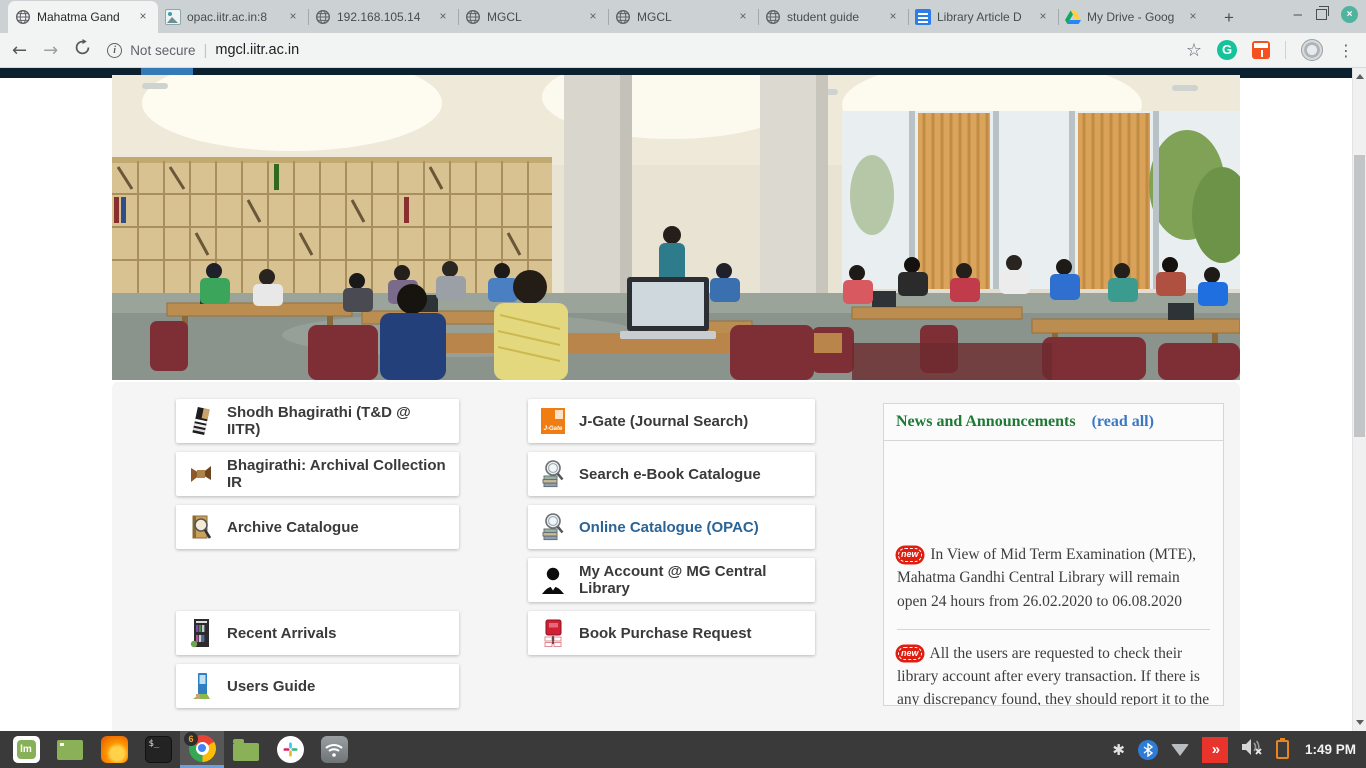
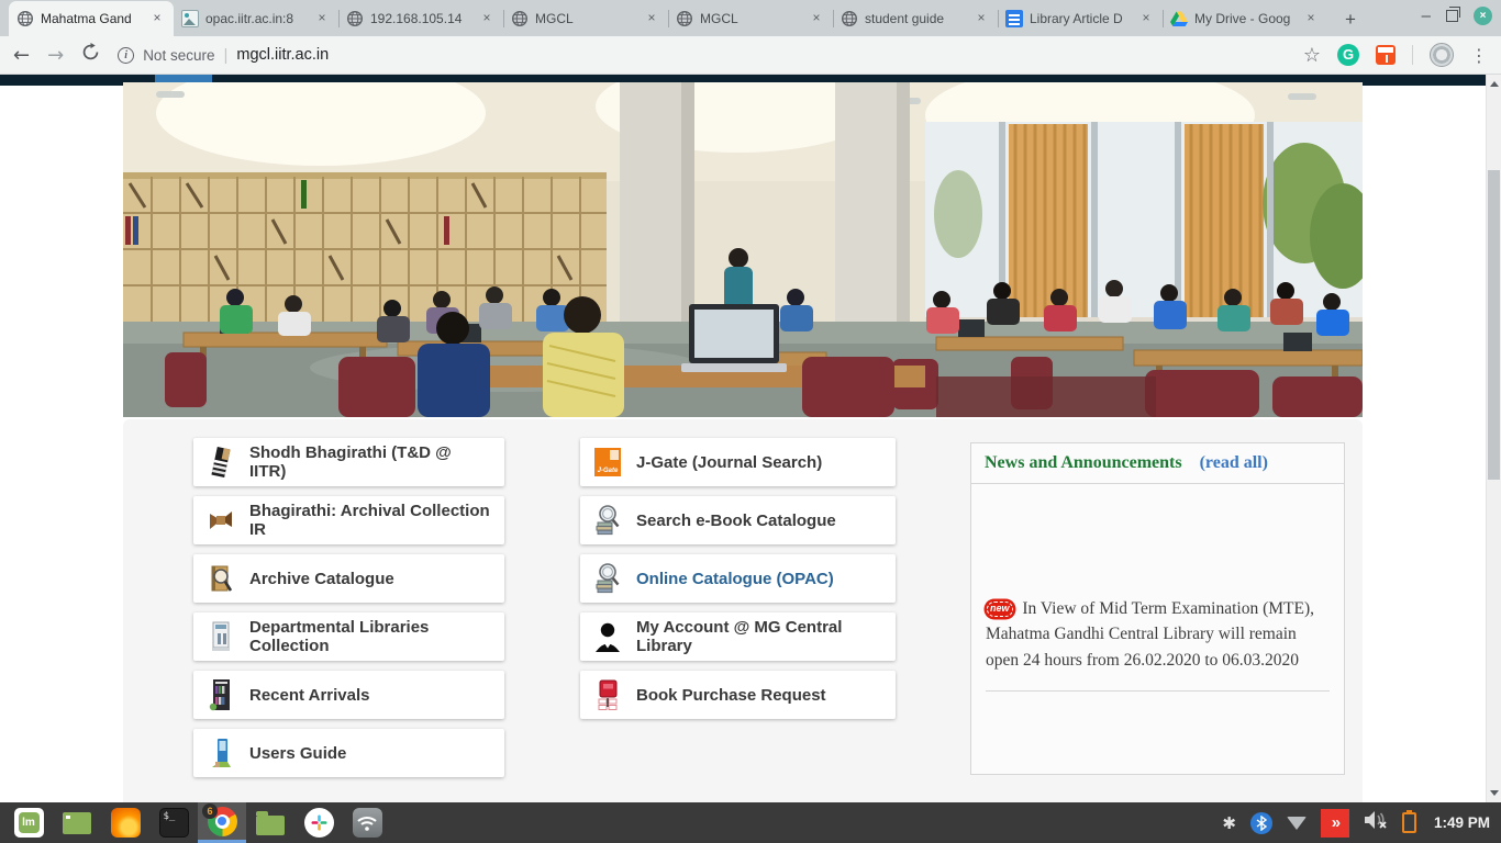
  Mahatma Gand
  ×
  opac.iitr.ac.in:8
  ×
  192.168.105.14
  ×
  MGCL
  ×
  MGCL
  ×
  student guide
  ×
  Library Article D
  ×
  My Drive - Goog
  ×
  +
  –
  ×
  ←
  →
  i
  Not secure
  |
  mgcl.iitr.ac.in
  ☆
  G
  ⋮
  Shodh Bhagirathi (T&D @ IITR)
  Bhagirathi: Archival Collection IR
  Archive Catalogue
+ Departmental Libraries Collection
  Recent Arrivals
  Users Guide
  J-Gate (Journal Search)
  Search e-Book Catalogue
  Online Catalogue (OPAC)
  My Account @ MG Central Library
  Book Purchase Request
  News and Announcements (read all)
- new In View of Mid Term Examination (MTE), Mahatma Gandhi Central Library will remain open 24 hours from 26.02.2020 to 06.08.2020
+ new In View of Mid Term Examination (MTE), Mahatma Gandhi Central Library will remain open 24 hours from 26.02.2020 to 06.03.2020
- new All the users are requested to check their library account after every transaction. If there is any discrepancy found, they should report it to the
  lm
  $_
  6
  ✱
  »
  1:49 PM
